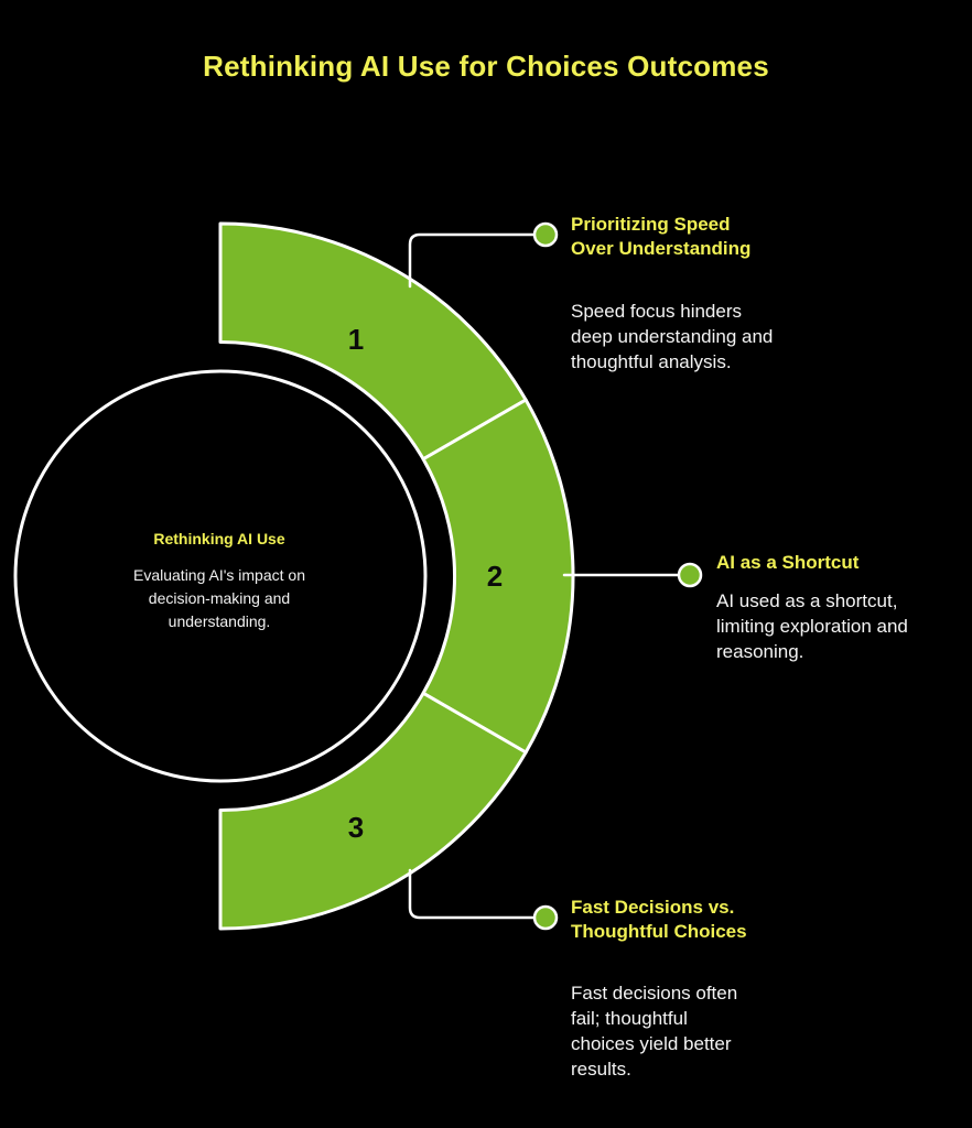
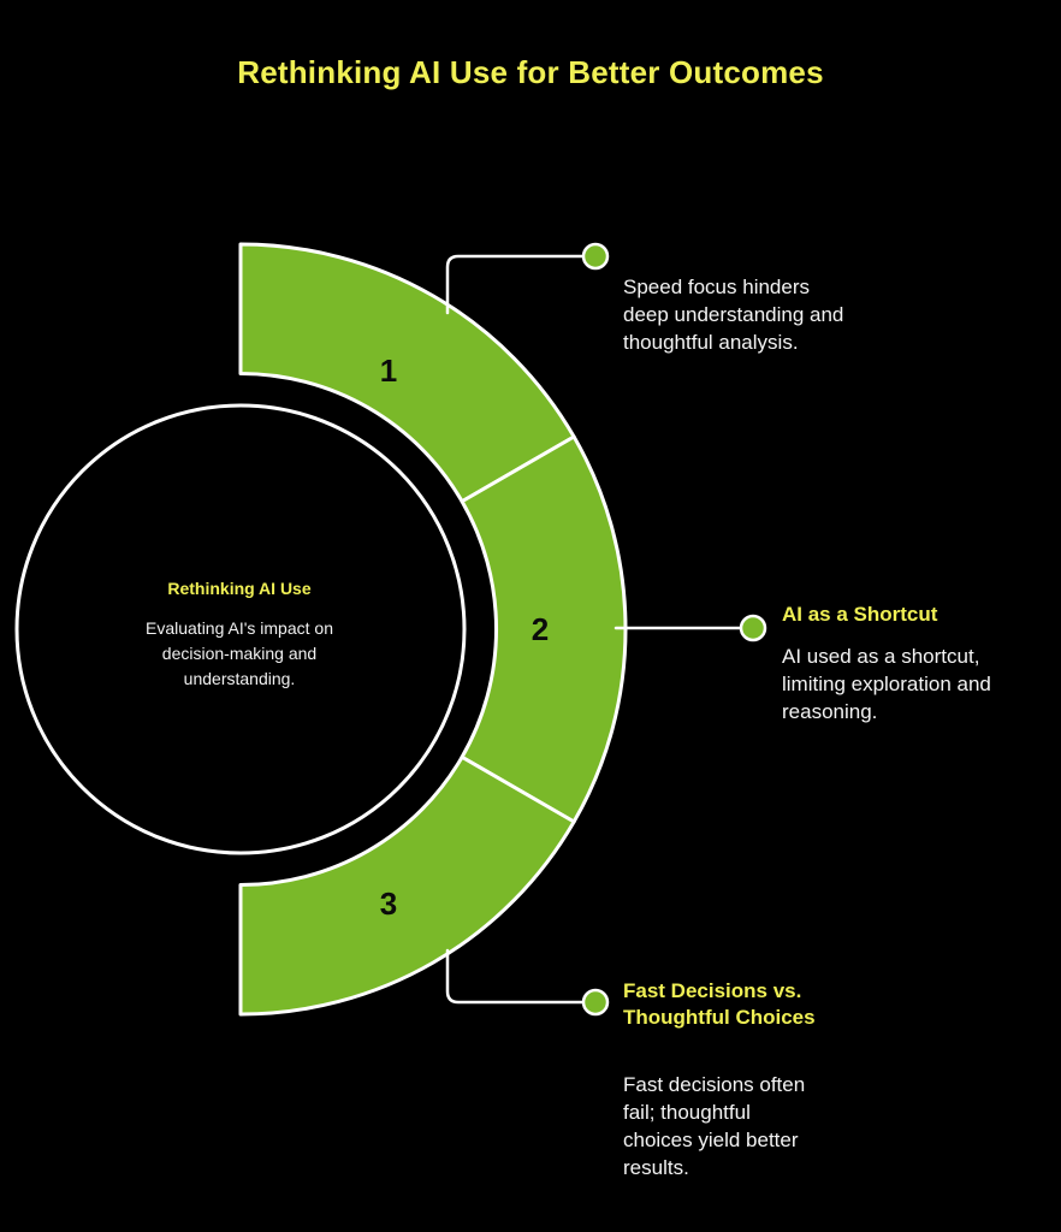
- Rethinking AI Use for Choices Outcomes
+ Rethinking AI Use for Better Outcomes
  1
  2
  3
  Rethinking AI Use
  Evaluating AI's impact on
  decision-making and
  understanding.
- Prioritizing Speed
- Over Understanding
  Speed focus hinders
  deep understanding and
  thoughtful analysis.
  AI as a Shortcut
  AI used as a shortcut,
  limiting exploration and
  reasoning.
  Fast Decisions vs.
  Thoughtful Choices
  Fast decisions often
  fail; thoughtful
  choices yield better
  results.
